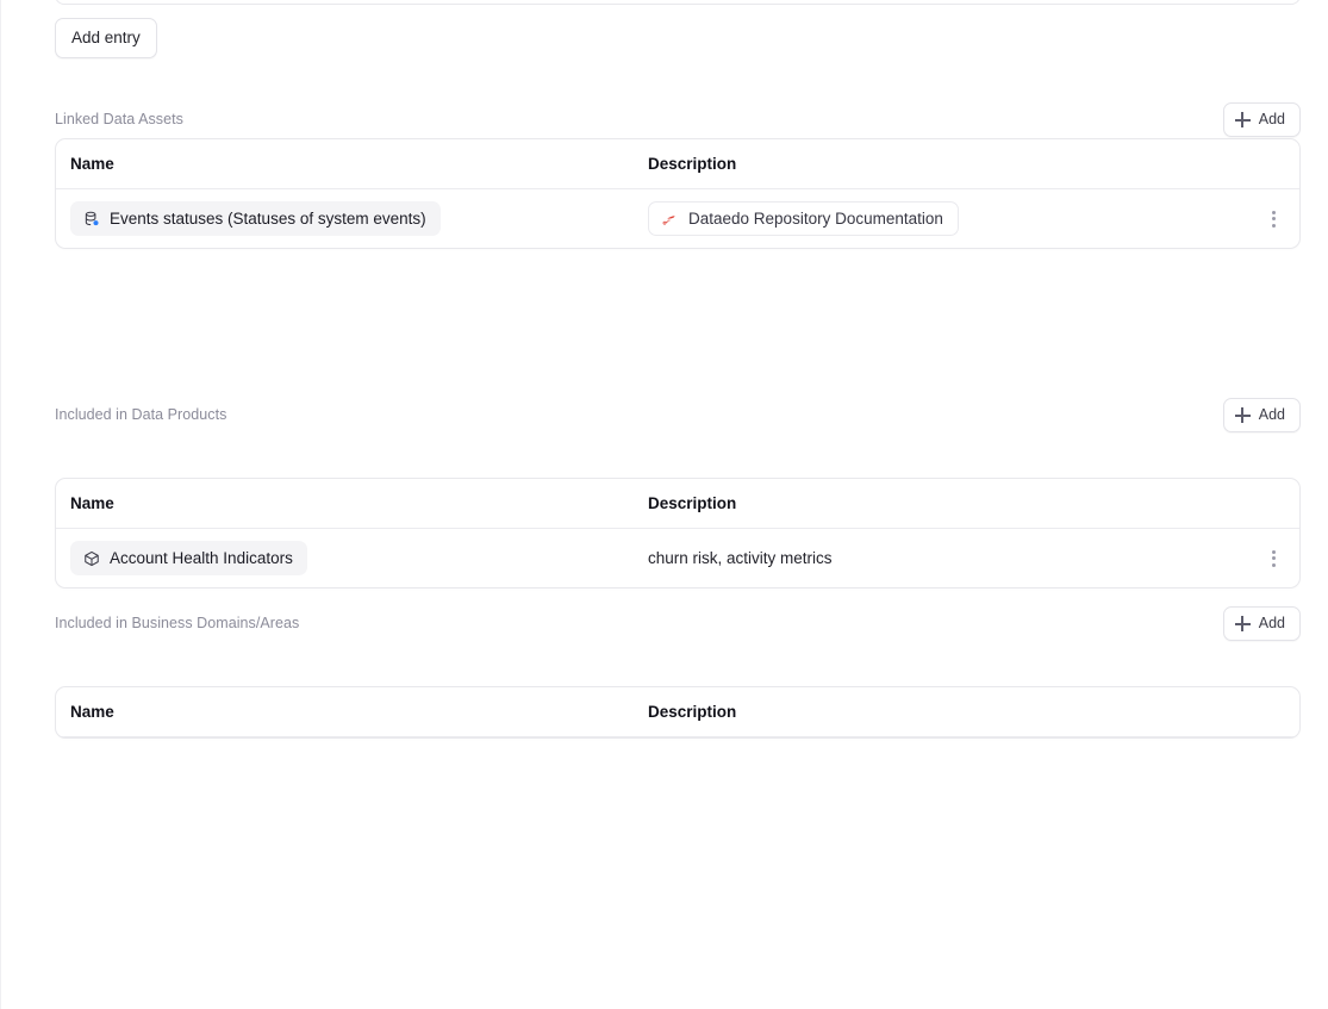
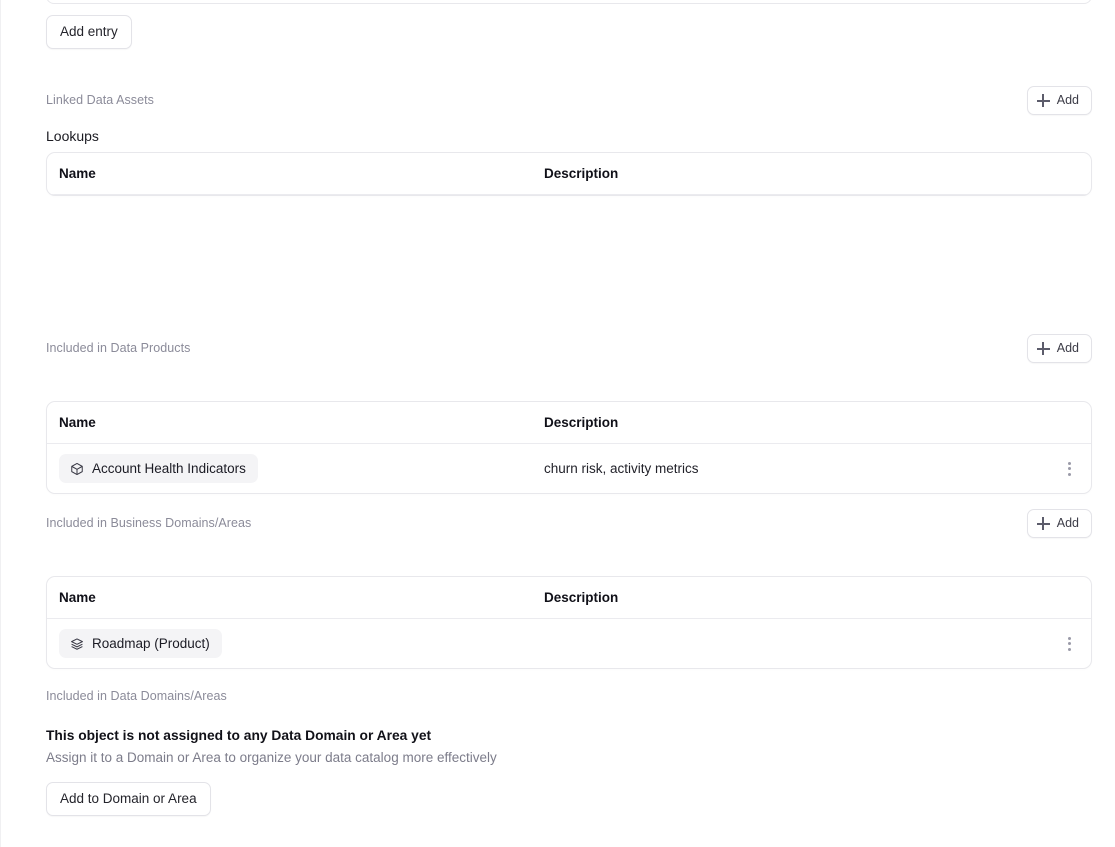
  Add entry
  Linked Data Assets
  Add
+ Lookups
  Name
  Description
- Events statuses (Statuses of system events)
- Dataedo Repository Documentation
  Included in Data Products
  Add
  Name
  Description
  Account Health Indicators
  churn risk, activity metrics
  Included in Business Domains/Areas
  Add
  Name
  Description
+ Roadmap (Product)
+ Included in Data Domains/Areas
+ This object is not assigned to any Data Domain or Area yet
+ Assign it to a Domain or Area to organize your data catalog more effectively
+ Add to Domain or Area
